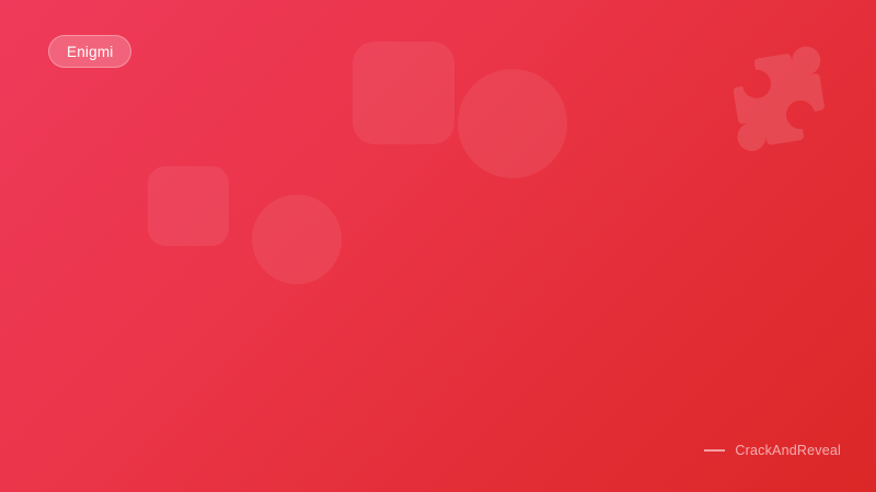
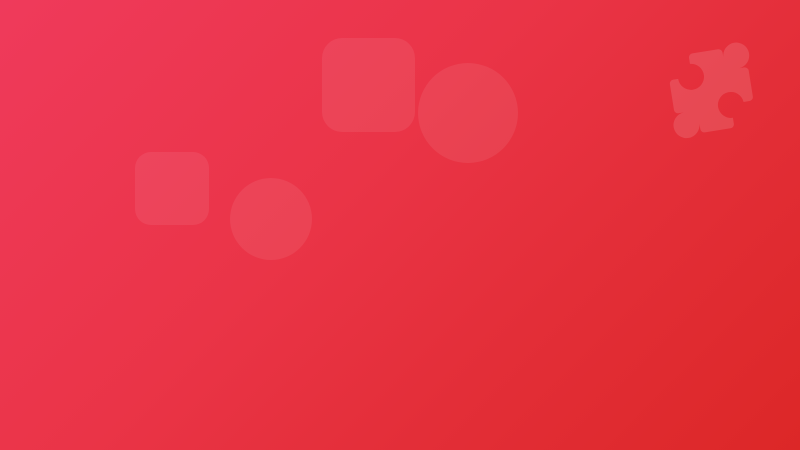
- Enigmi
- CrackAndReveal
